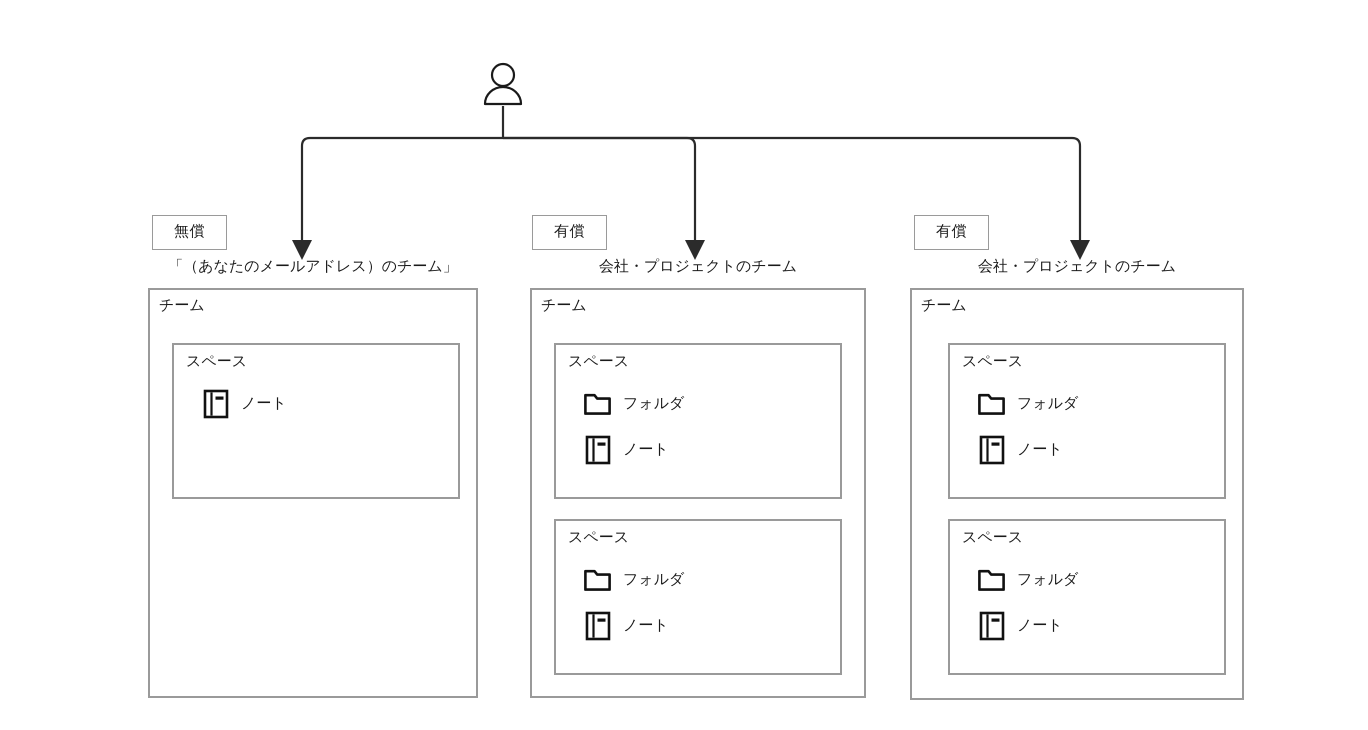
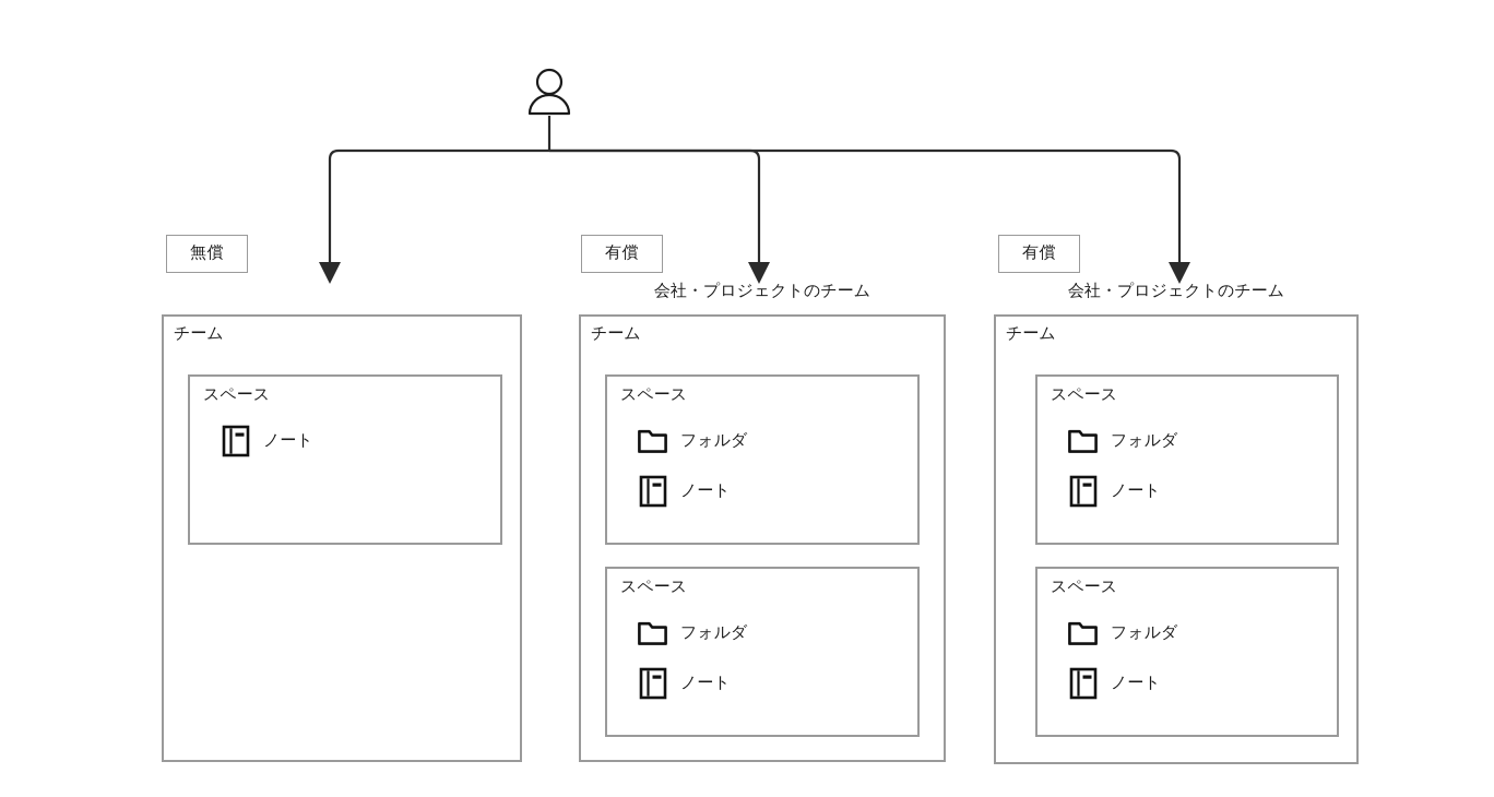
  無償
- 「（あなたのメールアドレス）のチーム」
  チーム
  スペース
  ノート
  有償
  会社・プロジェクトのチーム
  チーム
  スペース
  フォルダ
  ノート
  スペース
  フォルダ
  ノート
  有償
  会社・プロジェクトのチーム
  チーム
  スペース
  フォルダ
  ノート
  スペース
  フォルダ
  ノート
